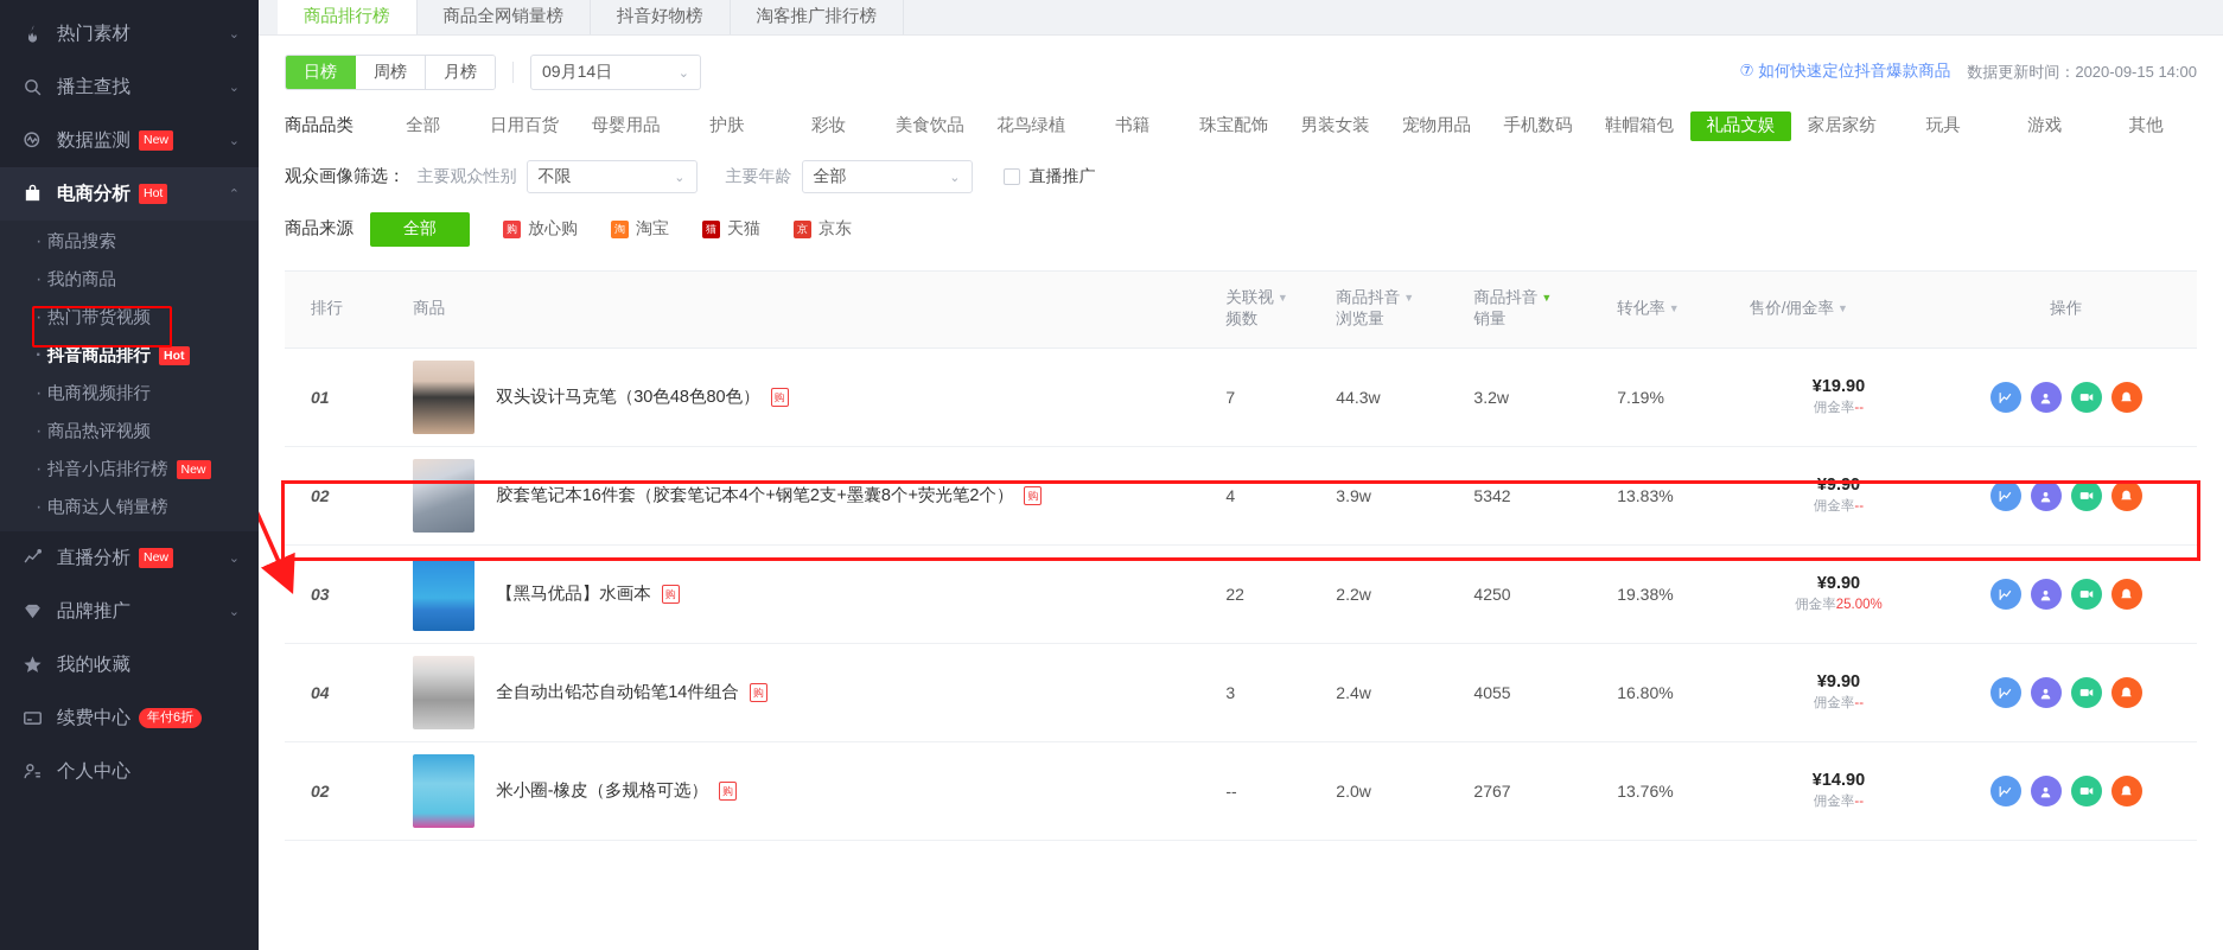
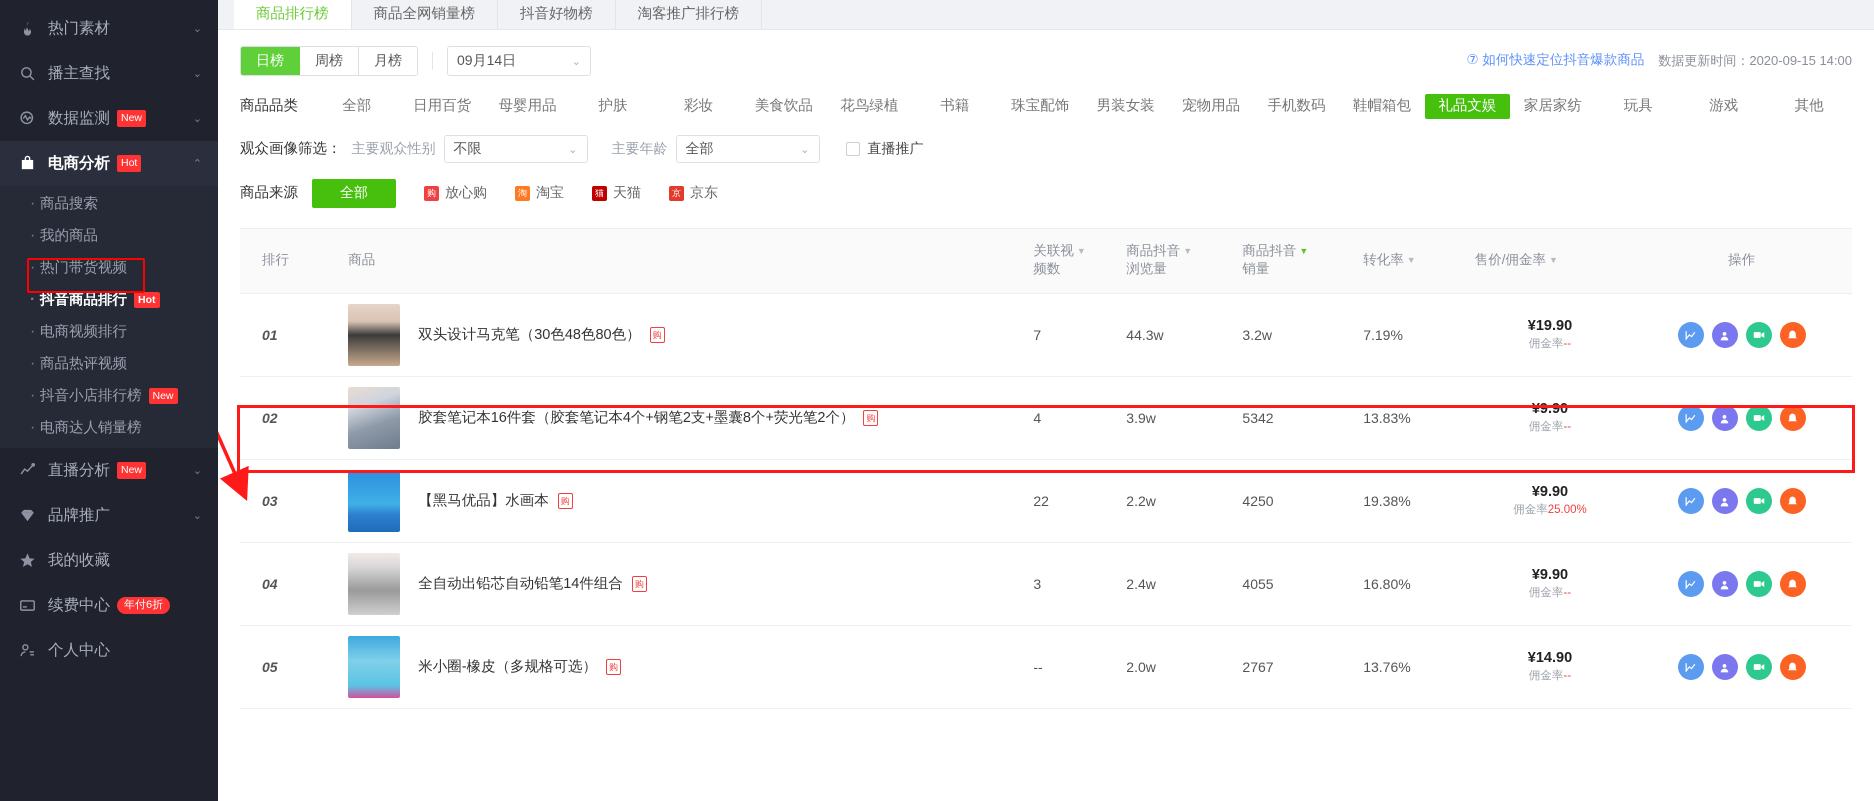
  热门素材
  ⌄
  播主查找
  ⌄
  数据监测
  New
  ⌄
  电商分析
  Hot
  ⌃
  商品搜索
  我的商品
  热门带货视频
  抖音商品排行
  Hot
  电商视频排行
  商品热评视频
  抖音小店排行榜
  New
  电商达人销量榜
  直播分析
  New
  ⌄
  品牌推广
  ⌄
  我的收藏
  续费中心
  年付6折
  个人中心
  商品排行榜
  商品全网销量榜
  抖音好物榜
  淘客推广排行榜
  日榜
  周榜
  月榜
  09月14日
  ⌄
  ⑦ 如何快速定位抖音爆款商品
  数据更新时间：2020-09-15 14:00
  商品品类
  全部
  日用百货
  母婴用品
  护肤
  彩妆
  美食饮品
  花鸟绿植
  书籍
  珠宝配饰
  男装女装
  宠物用品
  手机数码
  鞋帽箱包
  礼品文娱
  家居家纺
  玩具
  游戏
  其他
  观众画像筛选：
  主要观众性别
  不限
  ⌄
  主要年龄
  全部
  ⌄
  直播推广
  商品来源
  全部
  购
  放心购
  淘
  淘宝
  猫
  天猫
  京
  京东
  排行	商品	关联视 ▼ 频数	商品抖音 ▼ 浏览量	商品抖音 ▼ 销量	转化率 ▼	售价/佣金率 ▼	操作
  01	双头设计马克笔（30色48色80色） 购	7	44.3w	3.2w	7.19%	¥19.90 佣金率--
  02	胶套笔记本16件套（胶套笔记本4个+钢笔2支+墨囊8个+荧光笔2个） 购	4	3.9w	5342	13.83%	¥9.90 佣金率--
  03	【黑马优品】水画本 购	22	2.2w	4250	19.38%	¥9.90 佣金率25.00%
  04	全自动出铅芯自动铅笔14件组合 购	3	2.4w	4055	16.80%	¥9.90 佣金率--
- 02	米小圈-橡皮（多规格可选） 购	--	2.0w	2767	13.76%	¥14.90 佣金率--
+ 05	米小圈-橡皮（多规格可选） 购	--	2.0w	2767	13.76%	¥14.90 佣金率--
